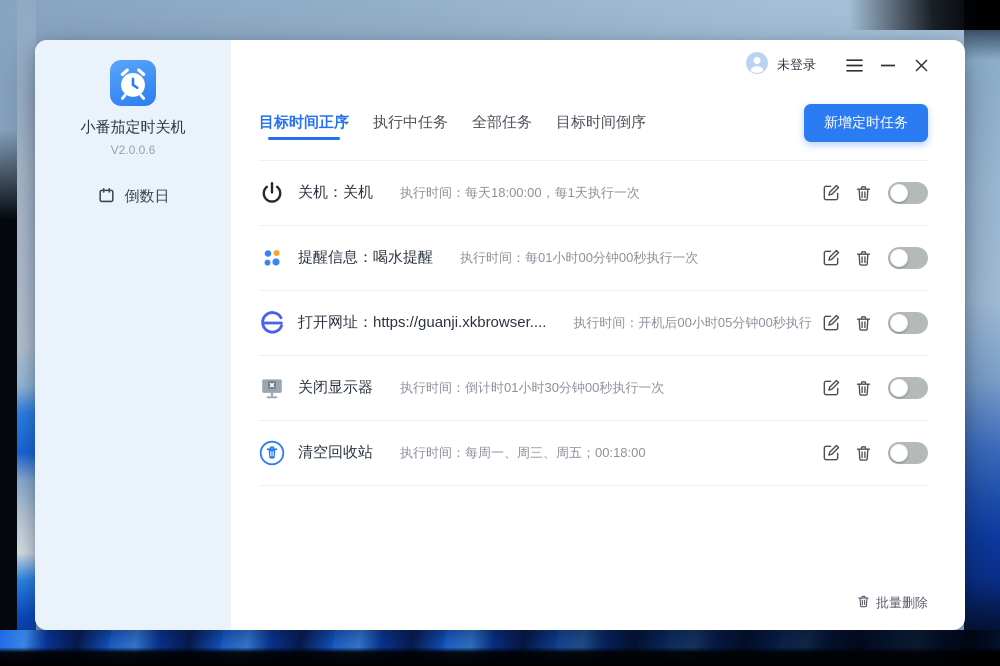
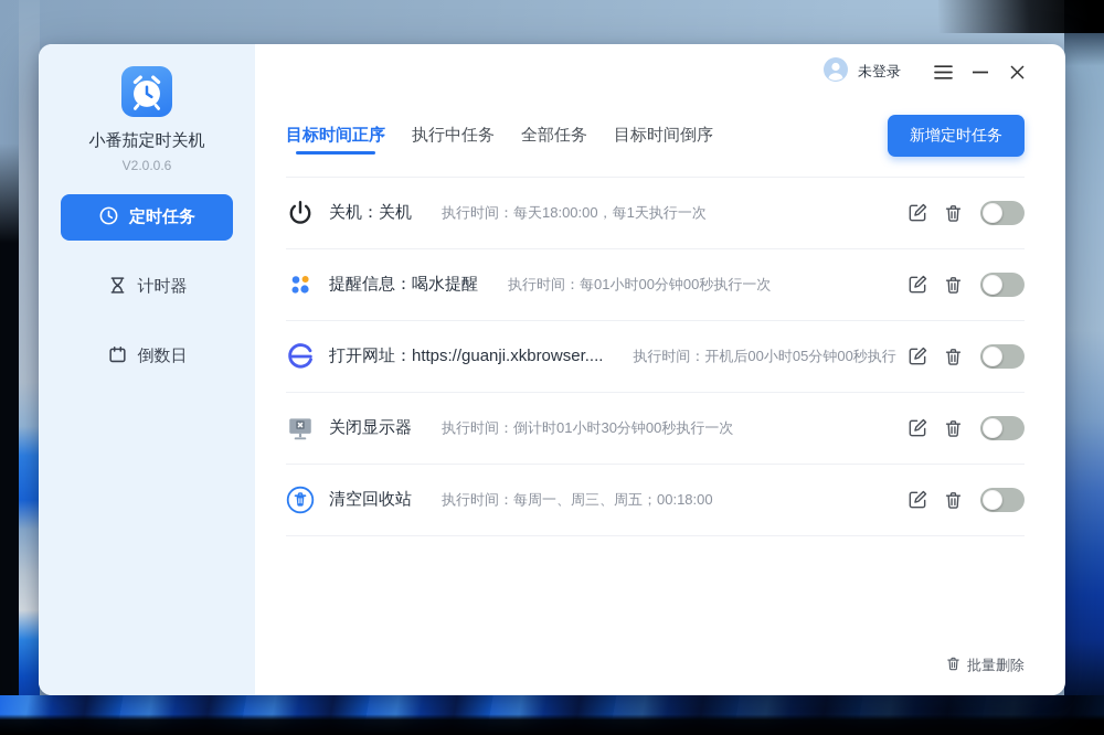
  小番茄定时关机
  V2.0.0.6
+ 定时任务
+ 计时器
  倒数日
  未登录
  目标时间正序
  执行中任务
  全部任务
  目标时间倒序
  新增定时任务
  关机：关机
  执行时间：每天18:00:00，每1天执行一次
  提醒信息：喝水提醒
  执行时间：每01小时00分钟00秒执行一次
  打开网址：https://guanji.xkbrowser....
  执行时间：开机后00小时05分钟00秒执行
  关闭显示器
  执行时间：倒计时01小时30分钟00秒执行一次
  清空回收站
  执行时间：每周一、周三、周五；00:18:00
  批量删除
